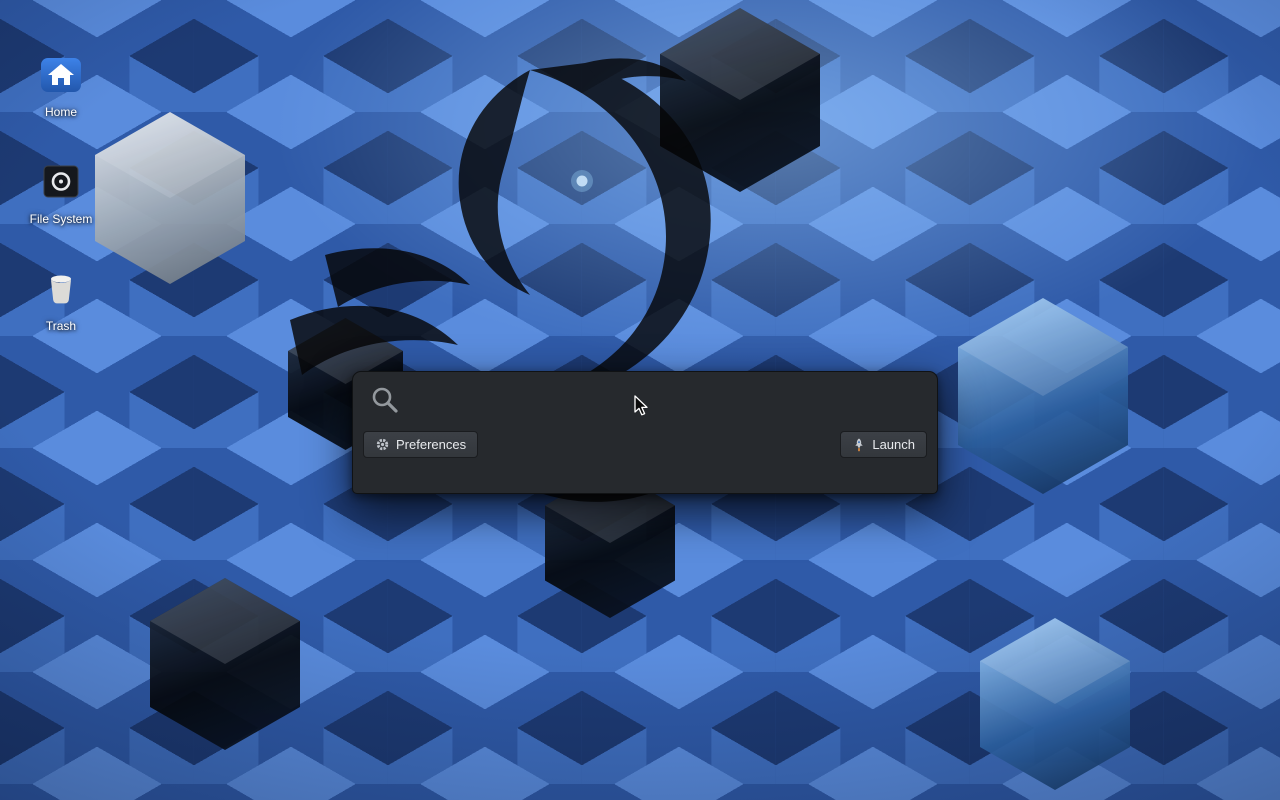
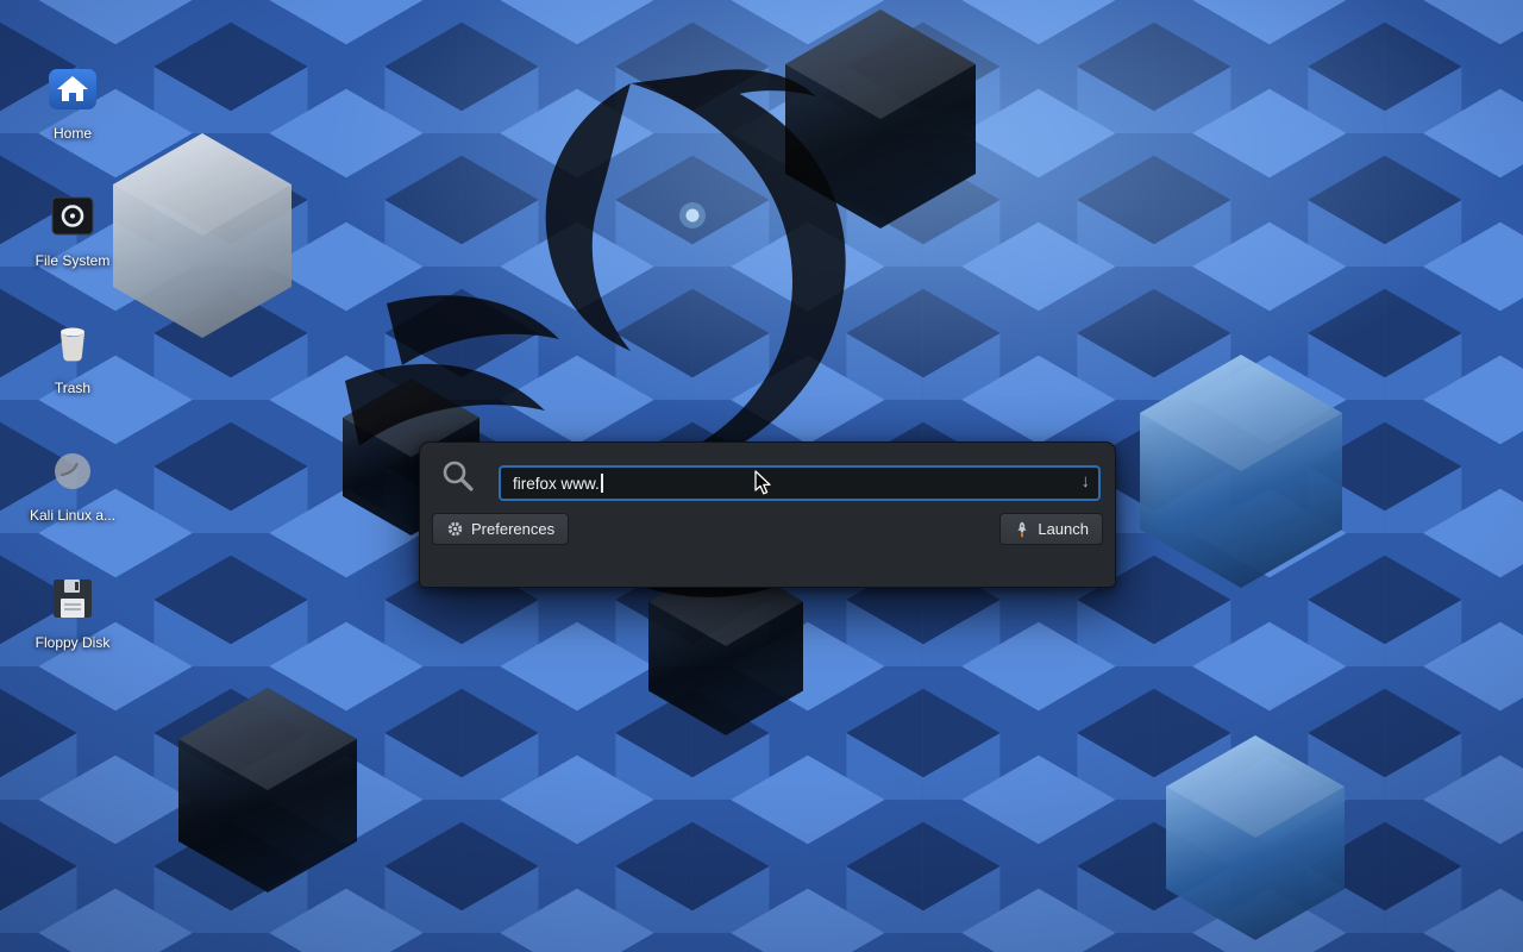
  Home
  File System
  Trash
+ Kali Linux a...
+ Floppy Disk
+ firefox www.
+ ↓
  Preferences
  Launch
